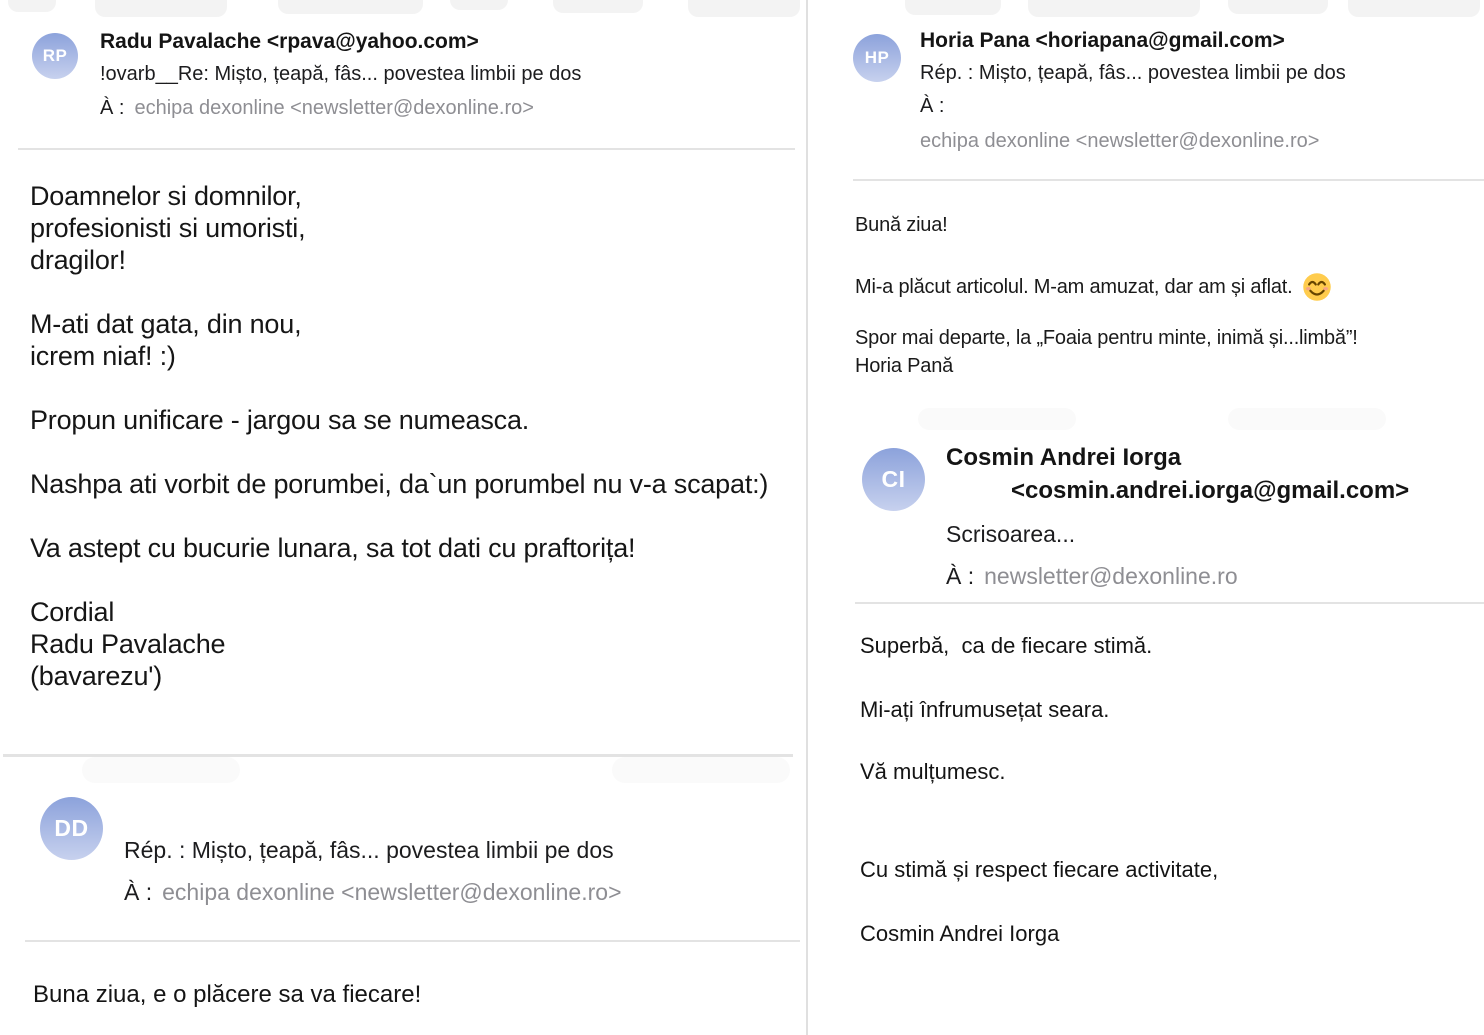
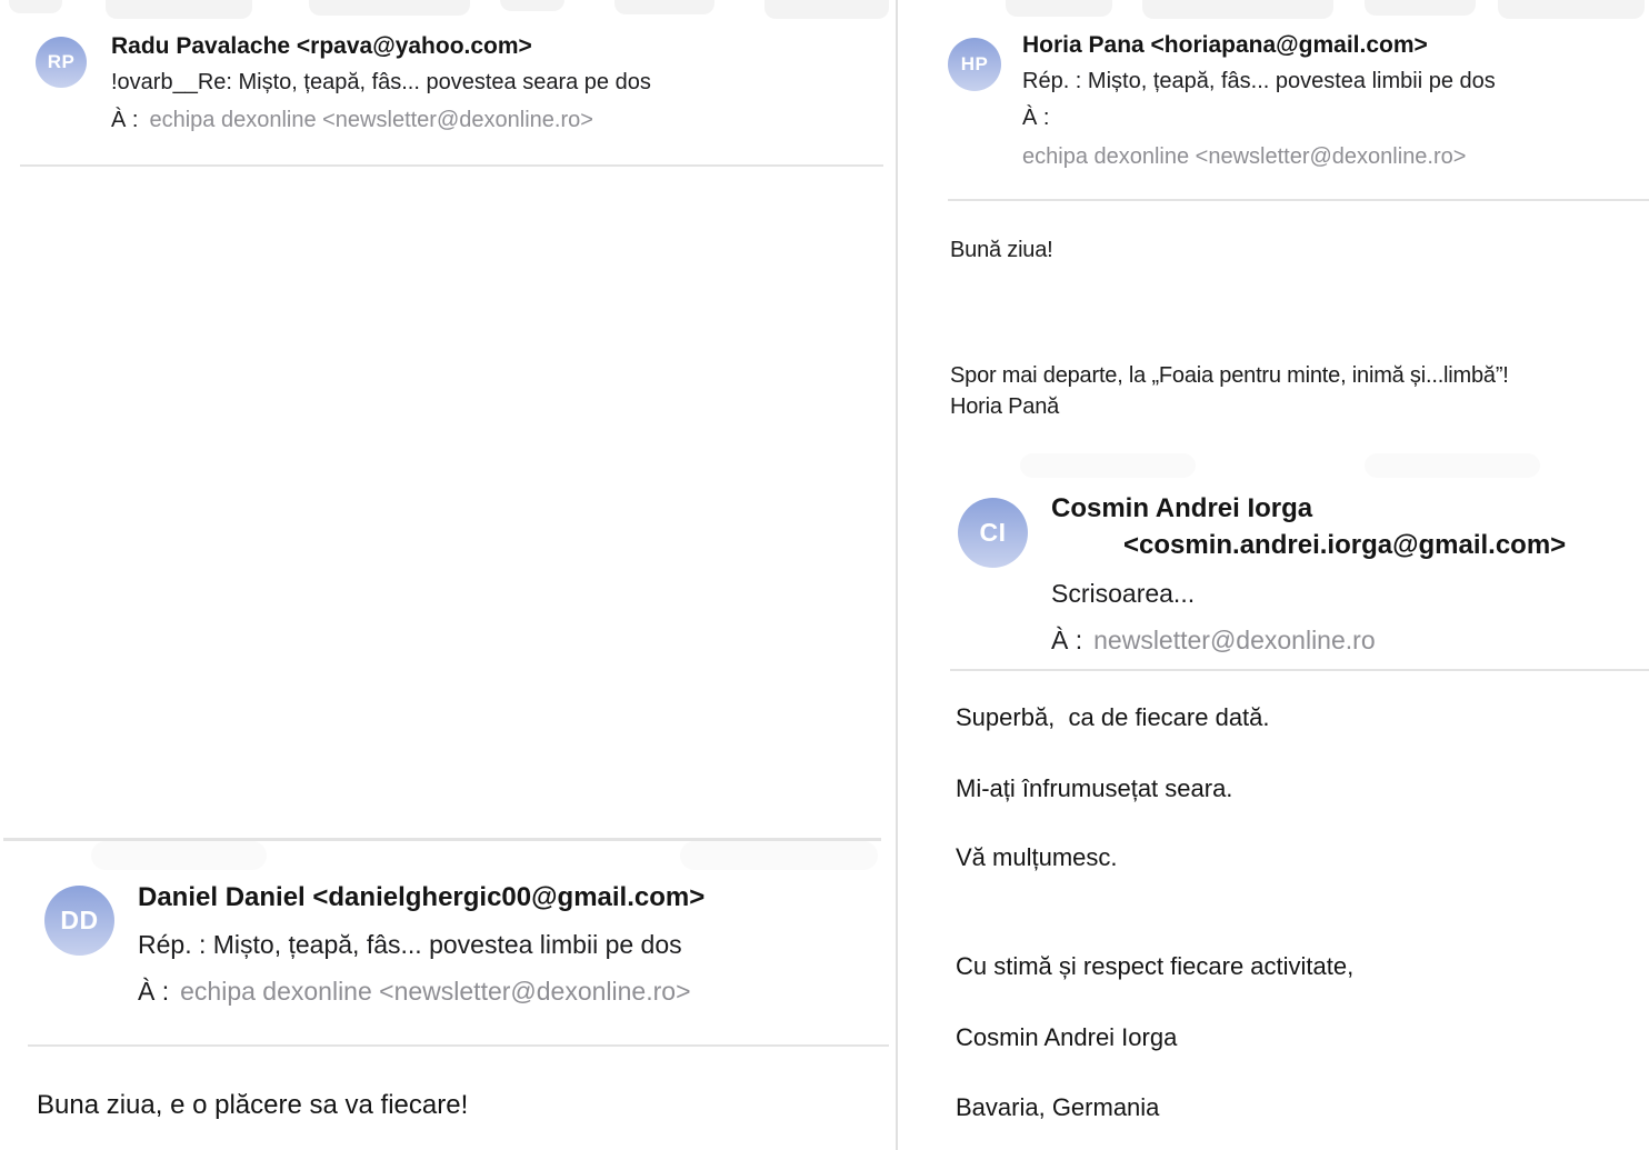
  RP
  Radu Pavalache <rpava@yahoo.com>
- !ovarb__Re: Mișto, țeapă, fâs... povestea limbii pe dos
+ !ovarb__Re: Mișto, țeapă, fâs... povestea seara pe dos
  À : echipa dexonline <newsletter@dexonline.ro>
- Doamnelor si domnilor,
- profesionisti si umoristi,
- dragilor!
- M-ati dat gata, din nou,
- icrem niaf! :)
- Propun unificare - jargou sa se numeasca.
- Nashpa ati vorbit de porumbei, da`un porumbel nu v-a scapat:)
- Va astept cu bucurie lunara, sa tot dati cu praftorița!
- Cordial
- Radu Pavalache
- (bavarezu')
  DD
+ Daniel Daniel <danielghergic00@gmail.com>
  Rép. : Mișto, țeapă, fâs... povestea limbii pe dos
  À : echipa dexonline <newsletter@dexonline.ro>
  Buna ziua, e o plăcere sa va fiecare!
  HP
  Horia Pana <horiapana@gmail.com>
  Rép. : Mișto, țeapă, fâs... povestea limbii pe dos
  À :
  echipa dexonline <newsletter@dexonline.ro>
  Bună ziua!
- Mi-a plăcut articolul. M-am amuzat, dar am și aflat.
  Spor mai departe, la „Foaia pentru minte, inimă și...limbă”!
  Horia Pană
  CI
  Cosmin Andrei Iorga
  <cosmin.andrei.iorga@gmail.com>
  Scrisoarea...
  À : newsletter@dexonline.ro
- Superbă, ca de fiecare stimă.
+ Superbă, ca de fiecare dată.
  Mi-ați înfrumusețat seara.
  Vă mulțumesc.
  Cu stimă și respect fiecare activitate,
  Cosmin Andrei Iorga
+ Bavaria, Germania
